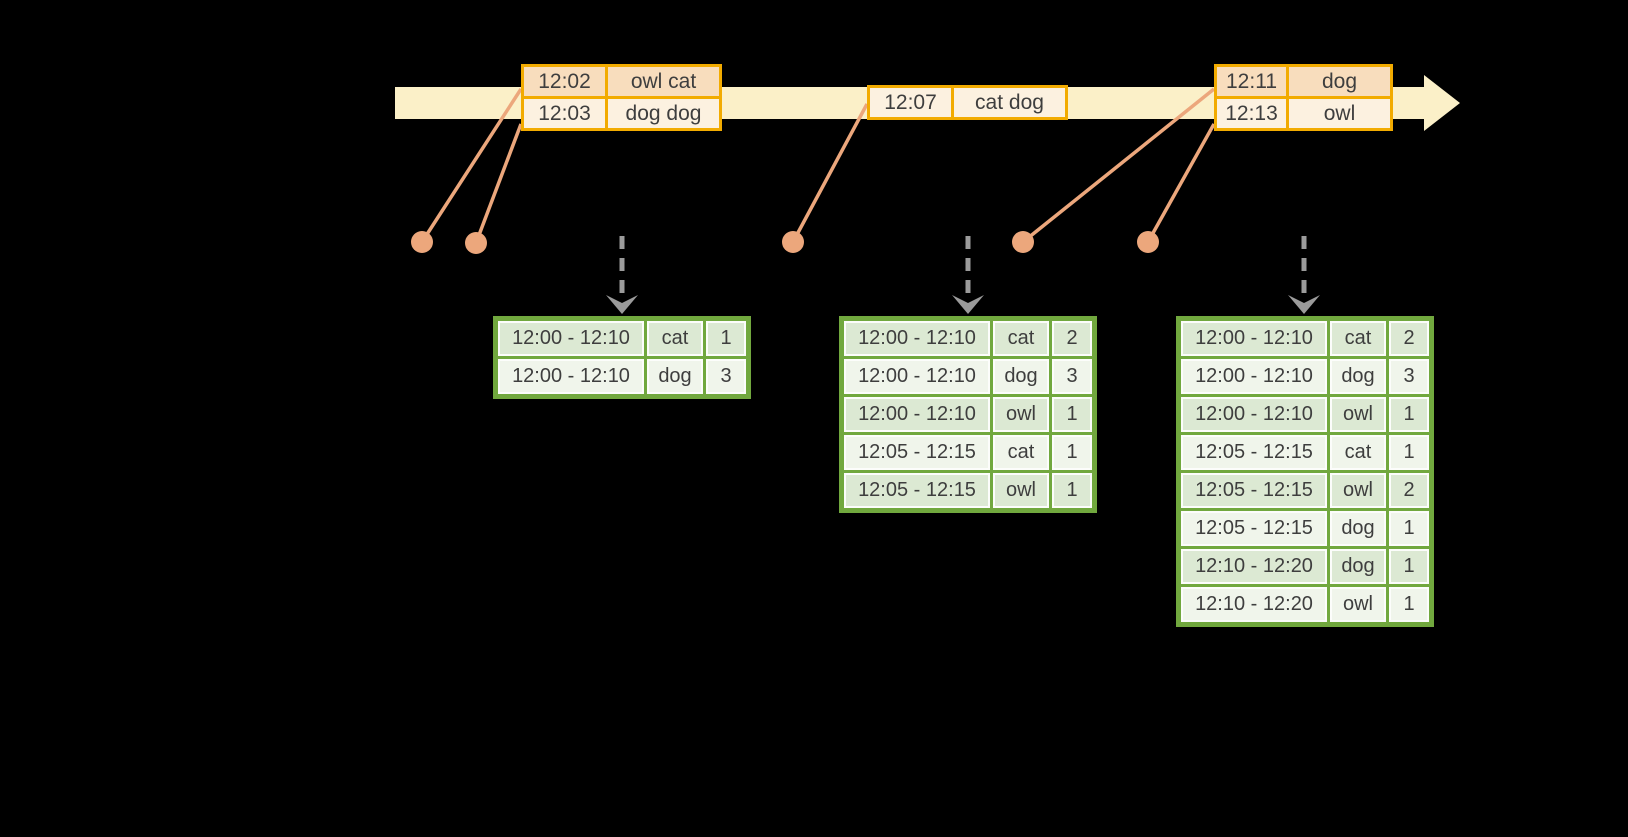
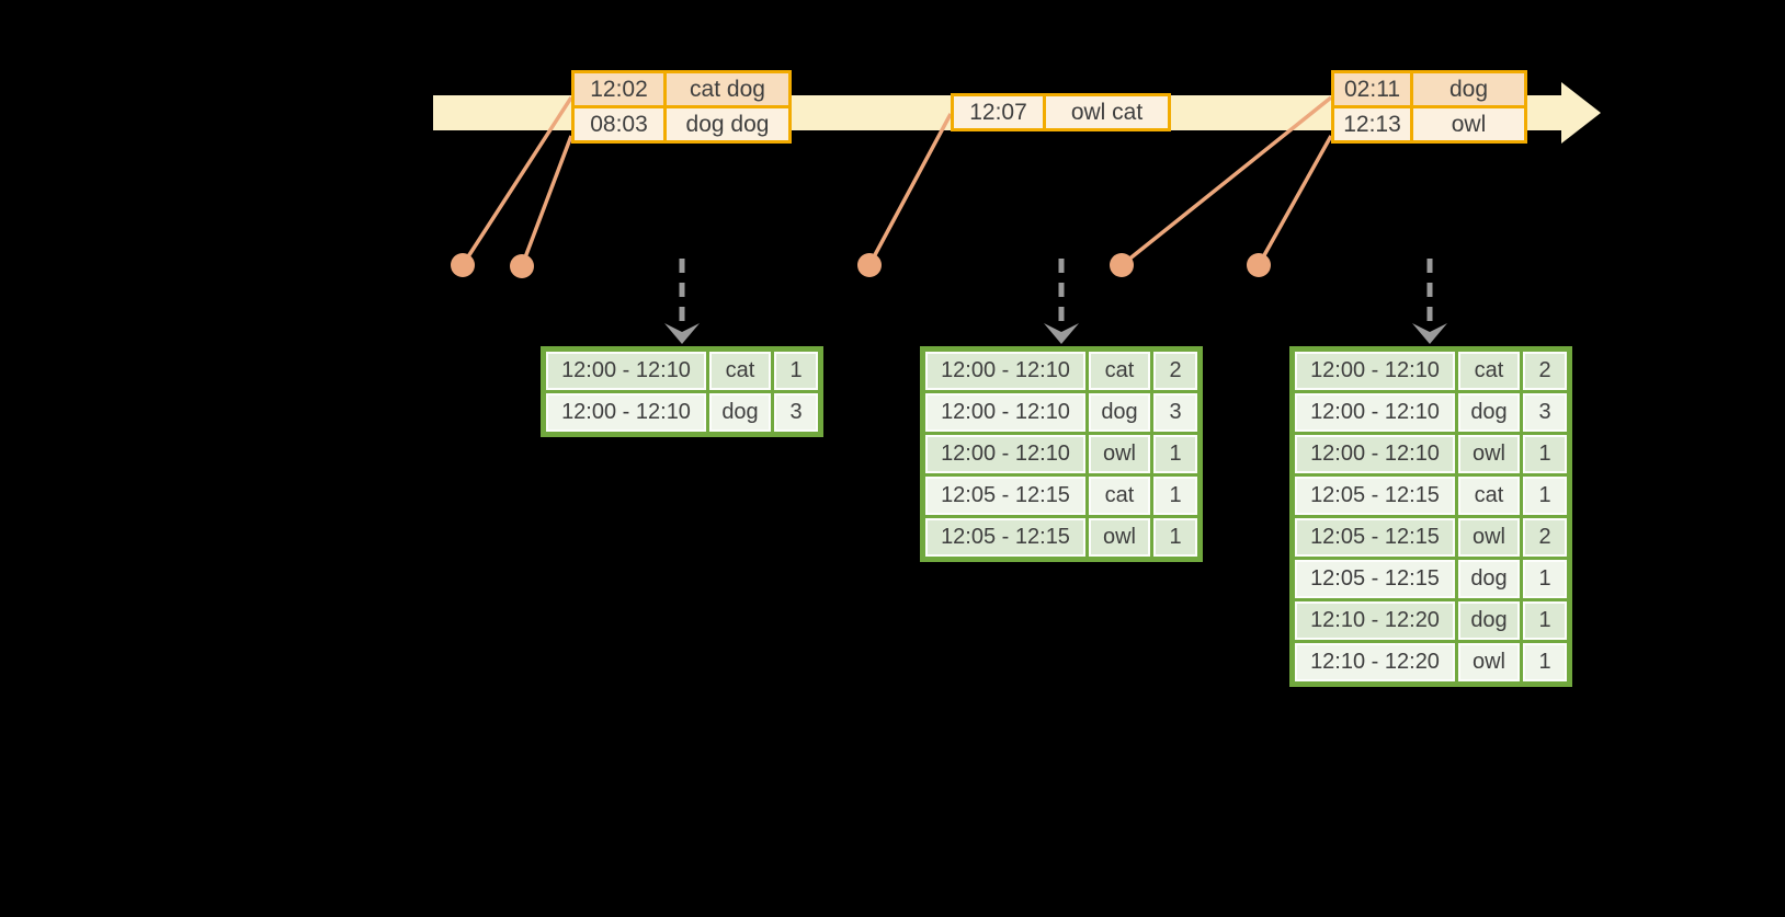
- 12:02	owl cat
+ 12:02	cat dog
- 12:03	dog dog
+ 08:03	dog dog
- 12:07	cat dog
+ 12:07	owl cat
- 12:11	dog
+ 02:11	dog
  12:13	owl
  12:00 - 12:10	cat	1
  12:00 - 12:10	dog	3
  12:00 - 12:10	cat	2
  12:00 - 12:10	dog	3
  12:00 - 12:10	owl	1
  12:05 - 12:15	cat	1
  12:05 - 12:15	owl	1
  12:00 - 12:10	cat	2
  12:00 - 12:10	dog	3
  12:00 - 12:10	owl	1
  12:05 - 12:15	cat	1
  12:05 - 12:15	owl	2
  12:05 - 12:15	dog	1
  12:10 - 12:20	dog	1
  12:10 - 12:20	owl	1
